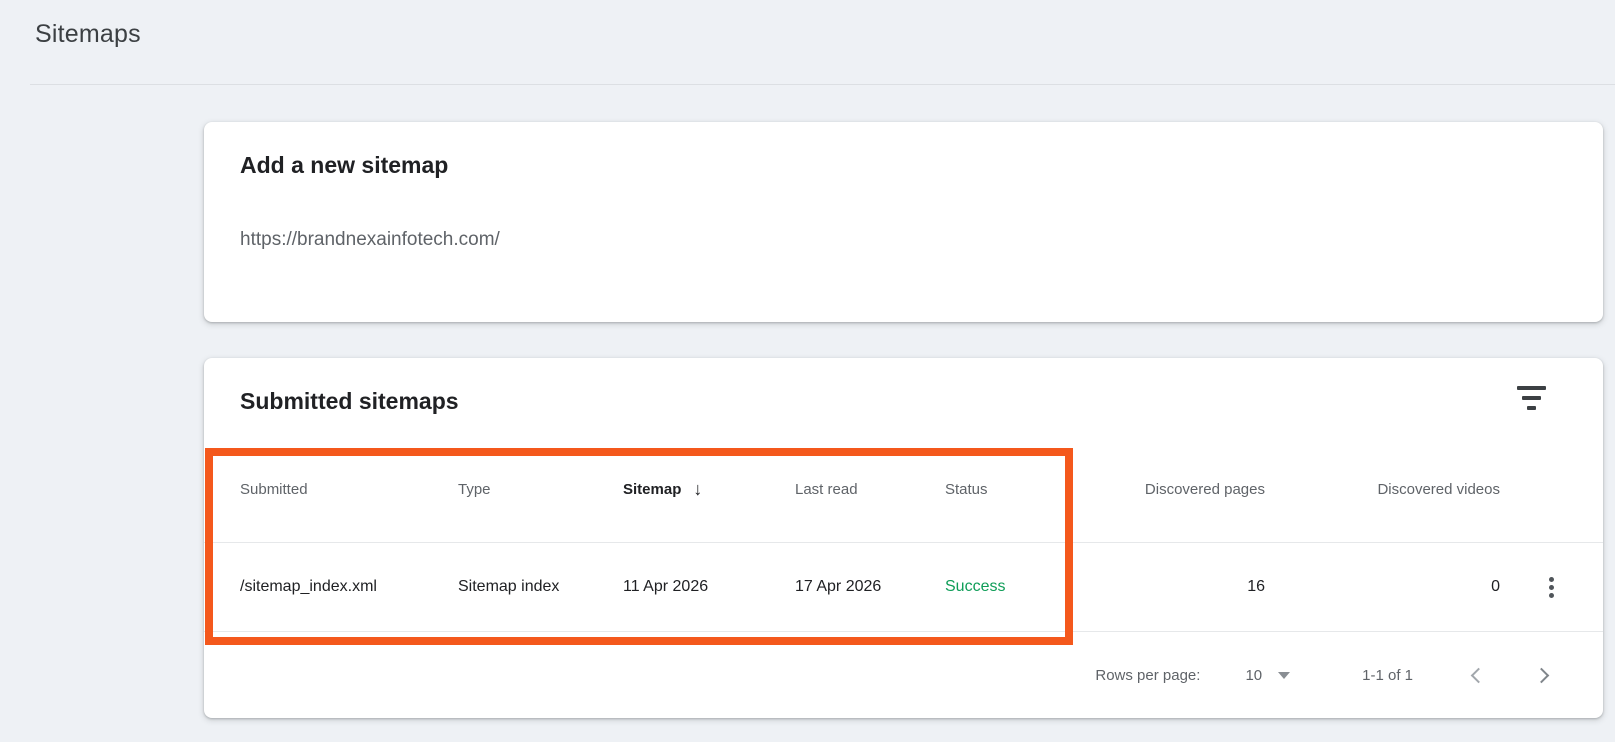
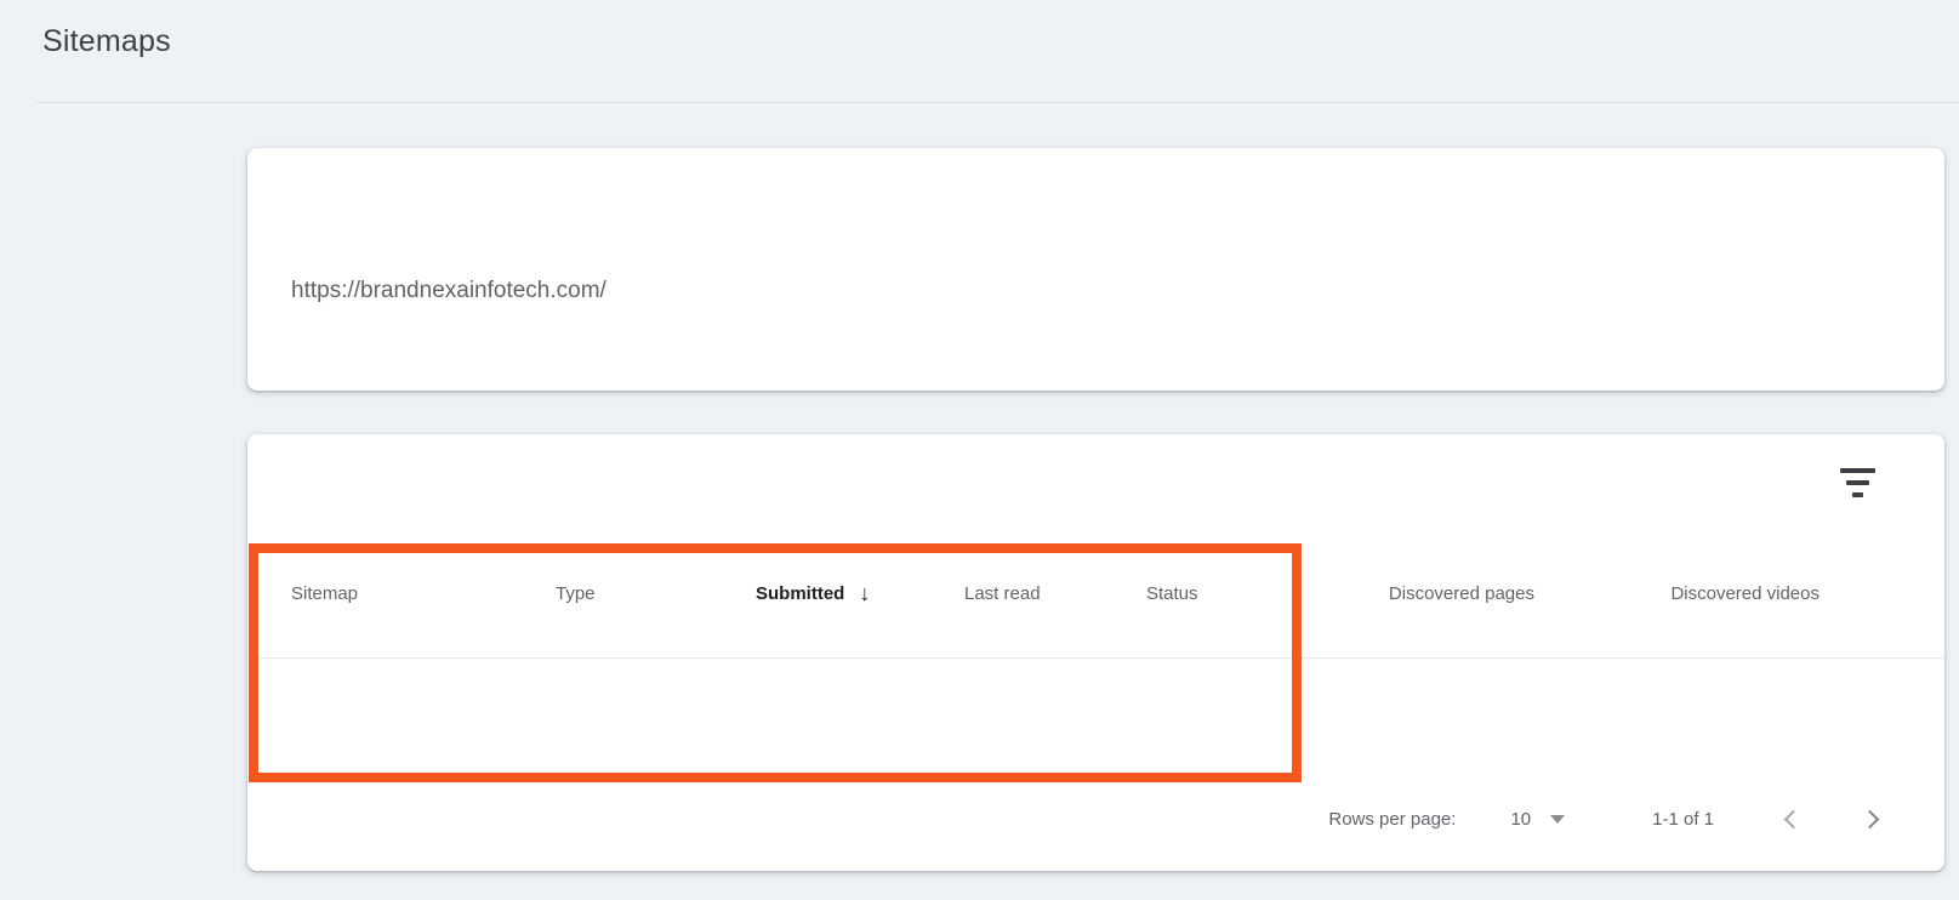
  Sitemaps
- Add a new sitemap
  https://brandnexainfotech.com/
- Submitted sitemaps
- Submitted
+ Sitemap
  Type
- Sitemap
+ Submitted
  ↓
  Last read
  Status
  Discovered pages
  Discovered videos
- /sitemap_index.xml
- Sitemap index
- 11 Apr 2026
- 17 Apr 2026
- Success
- 16
- 0
  Rows per page:
  10
  1-1 of 1
